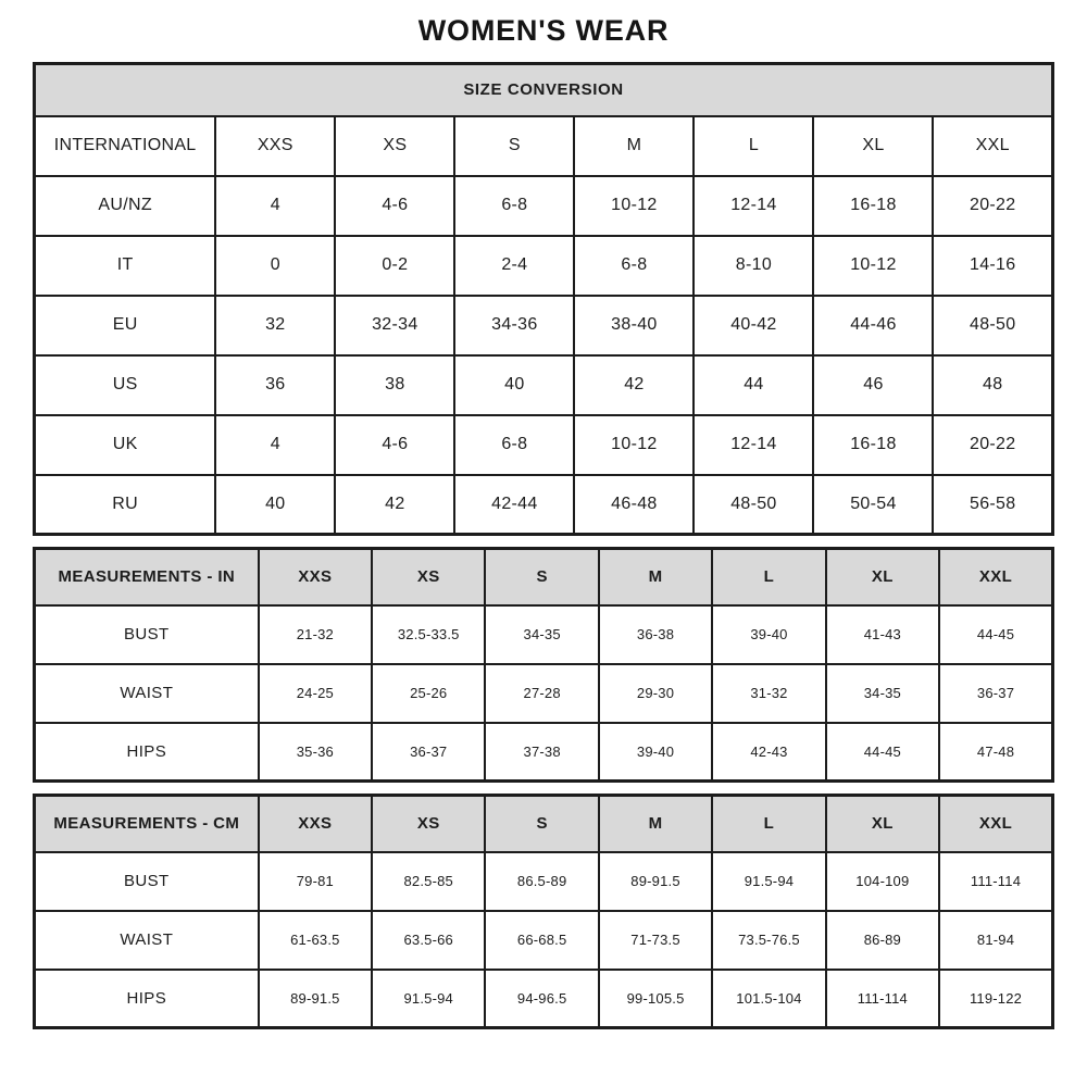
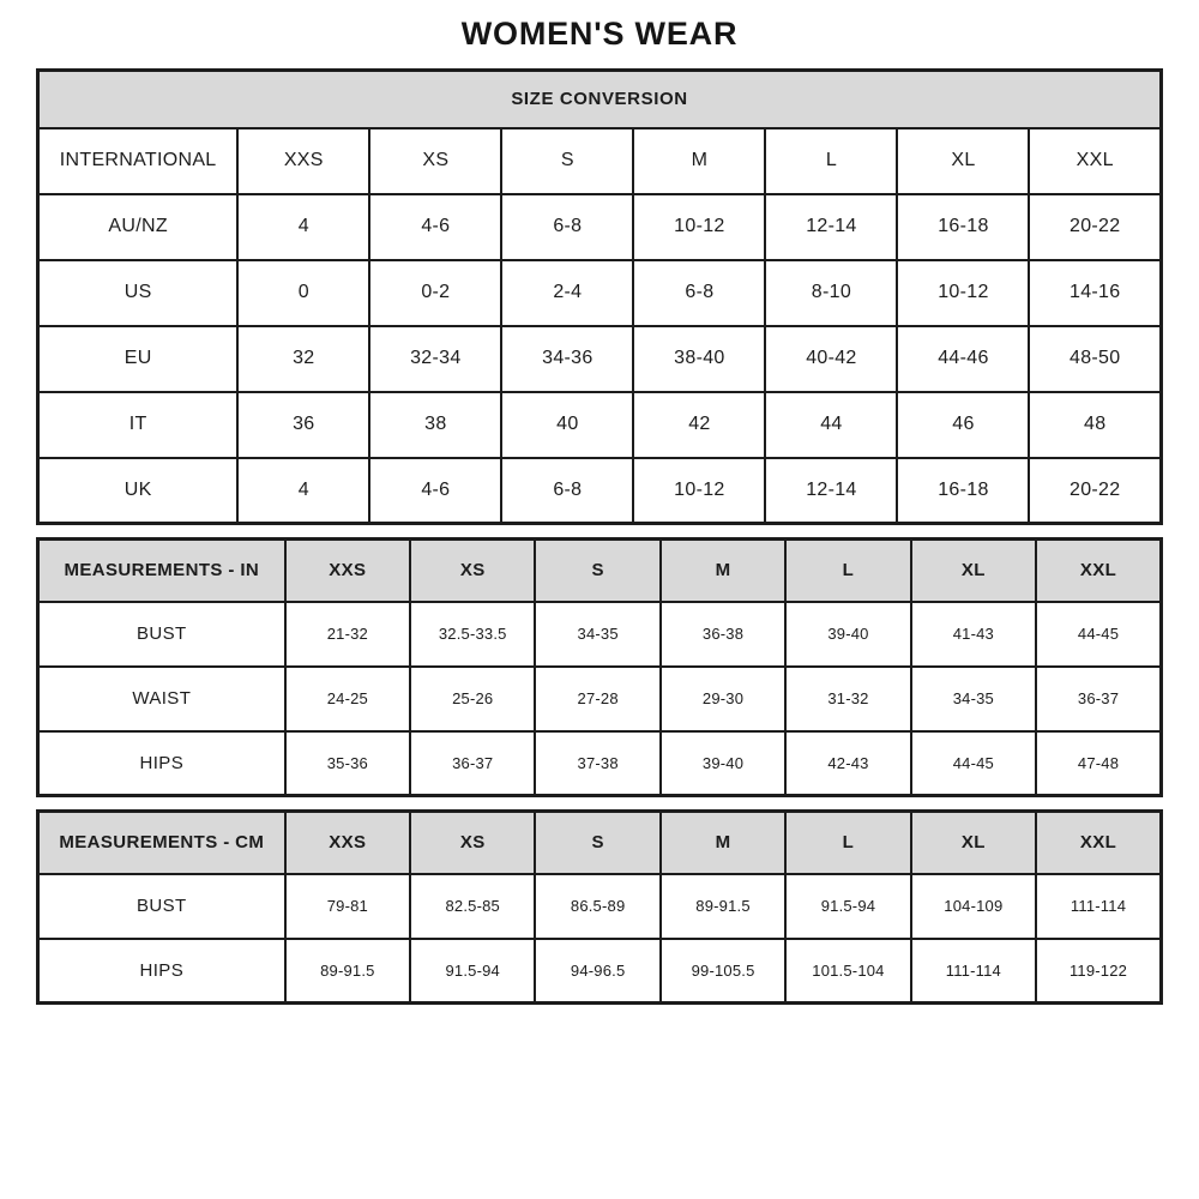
  WOMEN'S WEAR
  SIZE CONVERSION
  INTERNATIONAL	XXS	XS	S	M	L	XL	XXL
  AU/NZ	4	4-6	6-8	10-12	12-14	16-18	20-22
- IT	0	0-2	2-4	6-8	8-10	10-12	14-16
+ US	0	0-2	2-4	6-8	8-10	10-12	14-16
  EU	32	32-34	34-36	38-40	40-42	44-46	48-50
- US	36	38	40	42	44	46	48
+ IT	36	38	40	42	44	46	48
  UK	4	4-6	6-8	10-12	12-14	16-18	20-22
- RU	40	42	42-44	46-48	48-50	50-54	56-58
  MEASUREMENTS - IN	XXS	XS	S	M	L	XL	XXL
  BUST	21-32	32.5-33.5	34-35	36-38	39-40	41-43	44-45
  WAIST	24-25	25-26	27-28	29-30	31-32	34-35	36-37
  HIPS	35-36	36-37	37-38	39-40	42-43	44-45	47-48
  MEASUREMENTS - CM	XXS	XS	S	M	L	XL	XXL
  BUST	79-81	82.5-85	86.5-89	89-91.5	91.5-94	104-109	111-114
- WAIST	61-63.5	63.5-66	66-68.5	71-73.5	73.5-76.5	86-89	81-94
  HIPS	89-91.5	91.5-94	94-96.5	99-105.5	101.5-104	111-114	119-122
